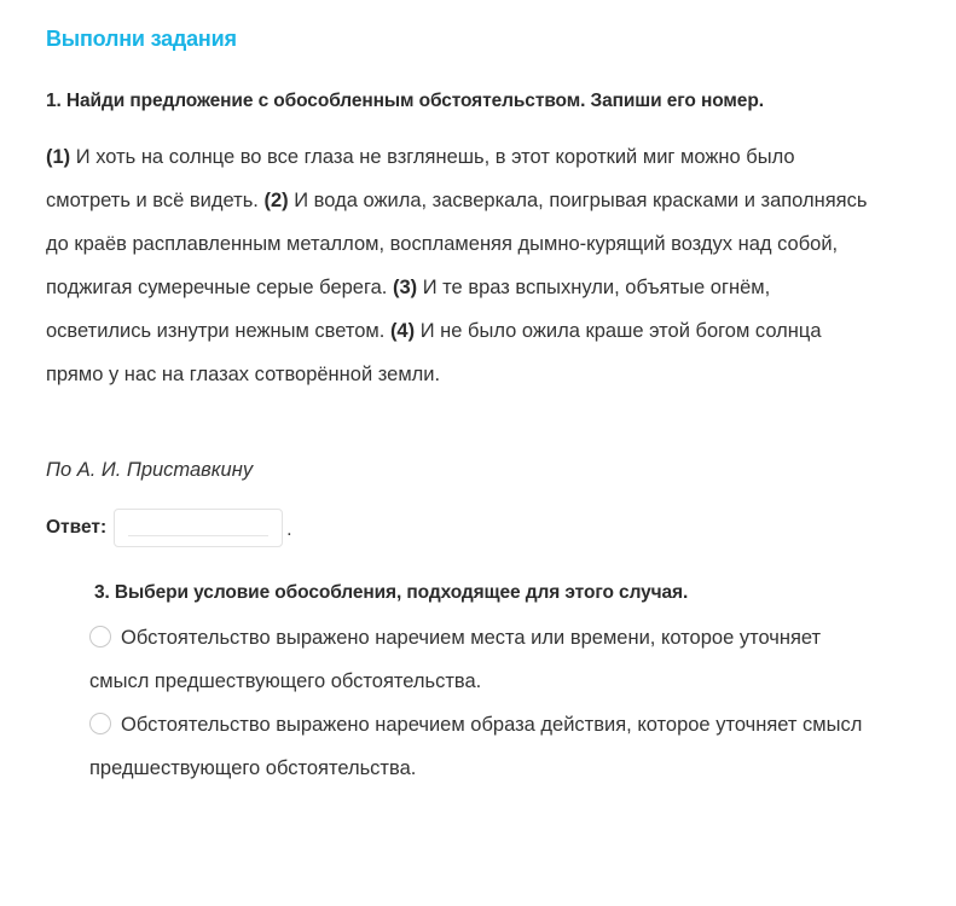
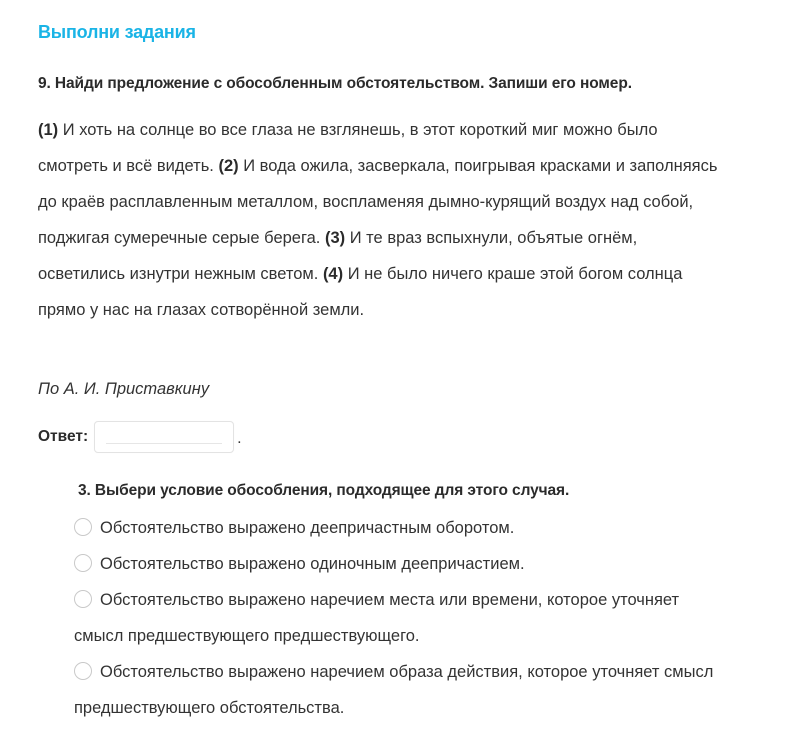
  Выполни задания
- 1. Найди предложение с обособленным обстоятельством. Запиши его номер.
+ 9. Найди предложение с обособленным обстоятельством. Запиши его номер.
- (1) И хоть на солнце во все глаза не взглянешь, в этот короткий миг можно было смотреть и всё видеть. (2) И вода ожила, засверкала, поигрывая красками и заполняясь до краёв расплавленным металлом, воспламеняя дымно-курящий воздух над собой, поджигая сумеречные серые берега. (3) И те враз вспыхнули, объятые огнём, осветились изнутри нежным светом. (4) И не было ожила краше этой богом солнца прямо у нас на глазах сотворённой земли.
+ (1) И хоть на солнце во все глаза не взглянешь, в этот короткий миг можно было смотреть и всё видеть. (2) И вода ожила, засверкала, поигрывая красками и заполняясь до краёв расплавленным металлом, воспламеняя дымно-курящий воздух над собой, поджигая сумеречные серые берега. (3) И те враз вспыхнули, объятые огнём, осветились изнутри нежным светом. (4) И не было ничего краше этой богом солнца прямо у нас на глазах сотворённой земли.
  По А. И. Приставкину
  Ответ:
  .
  3. Выбери условие обособления, подходящее для этого случая.
+ Обстоятельство выражено деепричастным оборотом.
+ Обстоятельство выражено одиночным деепричастием.
- Обстоятельство выражено наречием места или времени, которое уточняет смысл предшествующего обстоятельства.
+ Обстоятельство выражено наречием места или времени, которое уточняет смысл предшествующего предшествующего.
  Обстоятельство выражено наречием образа действия, которое уточняет смысл предшествующего обстоятельства.
